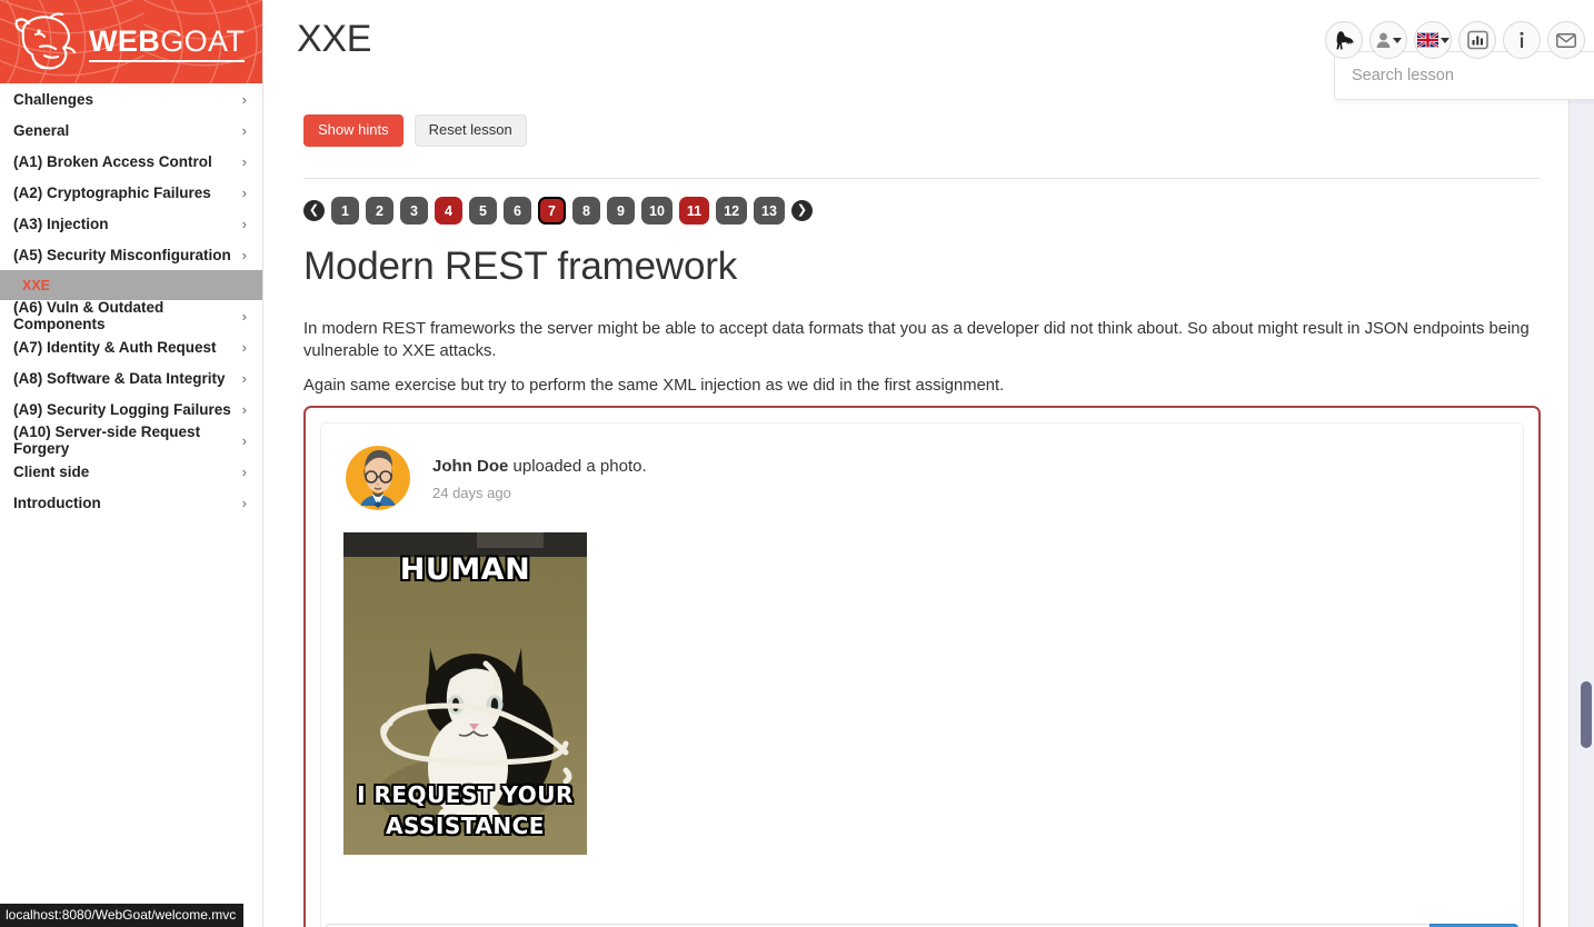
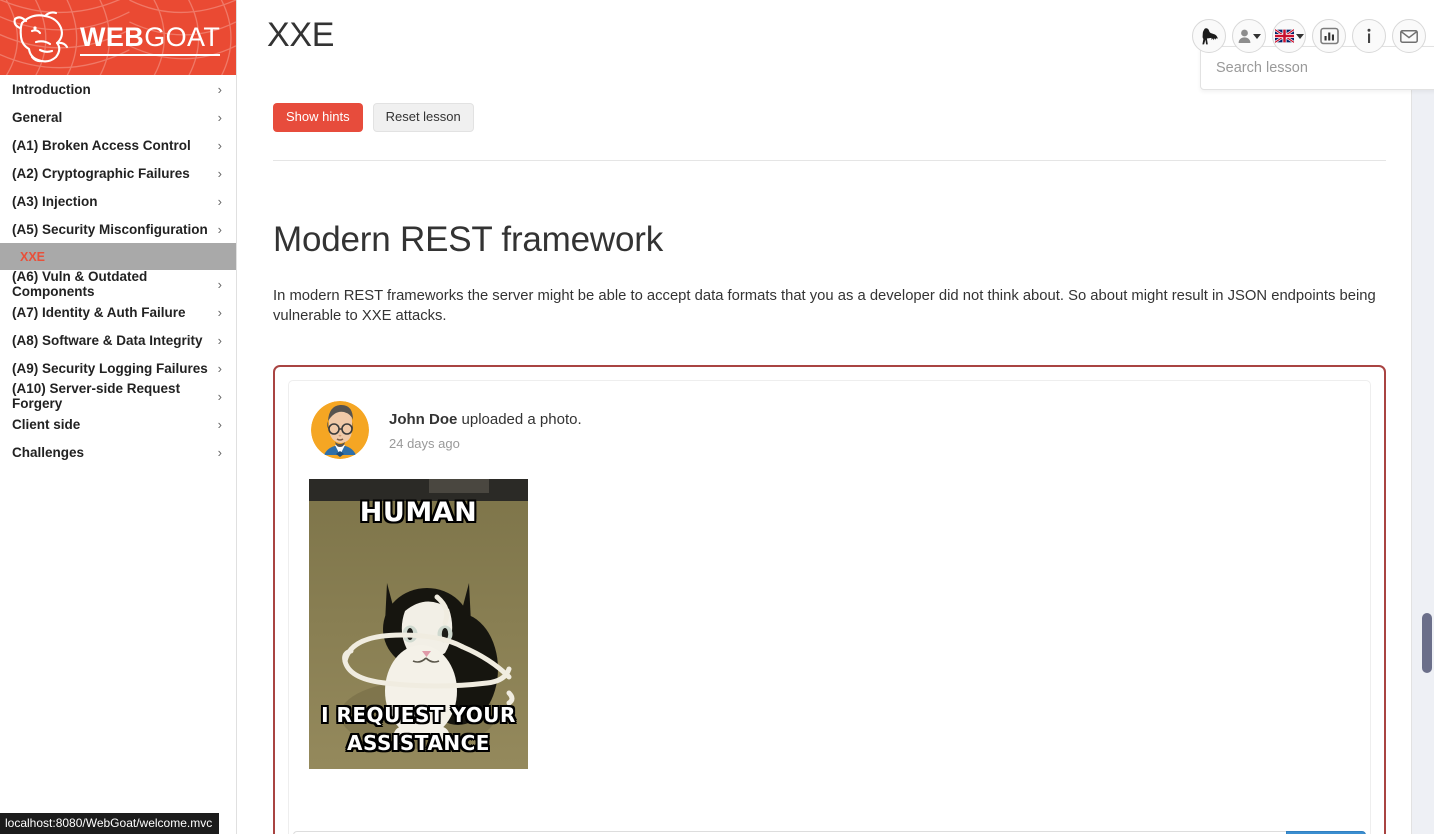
  WEBGOAT
- Challenges
+ Introduction
  ›
  General
  ›
  (A1) Broken Access Control
  ›
  (A2) Cryptographic Failures
  ›
  (A3) Injection
  ›
  (A5) Security Misconfiguration
  ›
  XXE
  (A6) Vuln & Outdated Components
  ›
- (A7) Identity & Auth Request
+ (A7) Identity & Auth Failure
  ›
  (A8) Software & Data Integrity
  ›
  (A9) Security Logging Failures
  ›
  (A10) Server-side Request Forgery
  ›
  Client side
  ›
- Introduction
+ Challenges
  ›
  localhost:8080/WebGoat/welcome.mvc
  XXE
  Search lesson
  Show hints
  Reset lesson
- ❮
- 1
- 2
- 3
- 4
- 5
- 6
- 7
- 8
- 9
- 10
- 11
- 12
- 13
- ❯
  Modern REST framework
  In modern REST frameworks the server might be able to accept data formats that you as a developer did not think about. So about might result in JSON endpoints being vulnerable to XXE attacks.
- Again same exercise but try to perform the same XML injection as we did in the first assignment.
  John Doe uploaded a photo.
  24 days ago
  HUMAN
  I REQUEST YOUR
  ASSISTANCE
